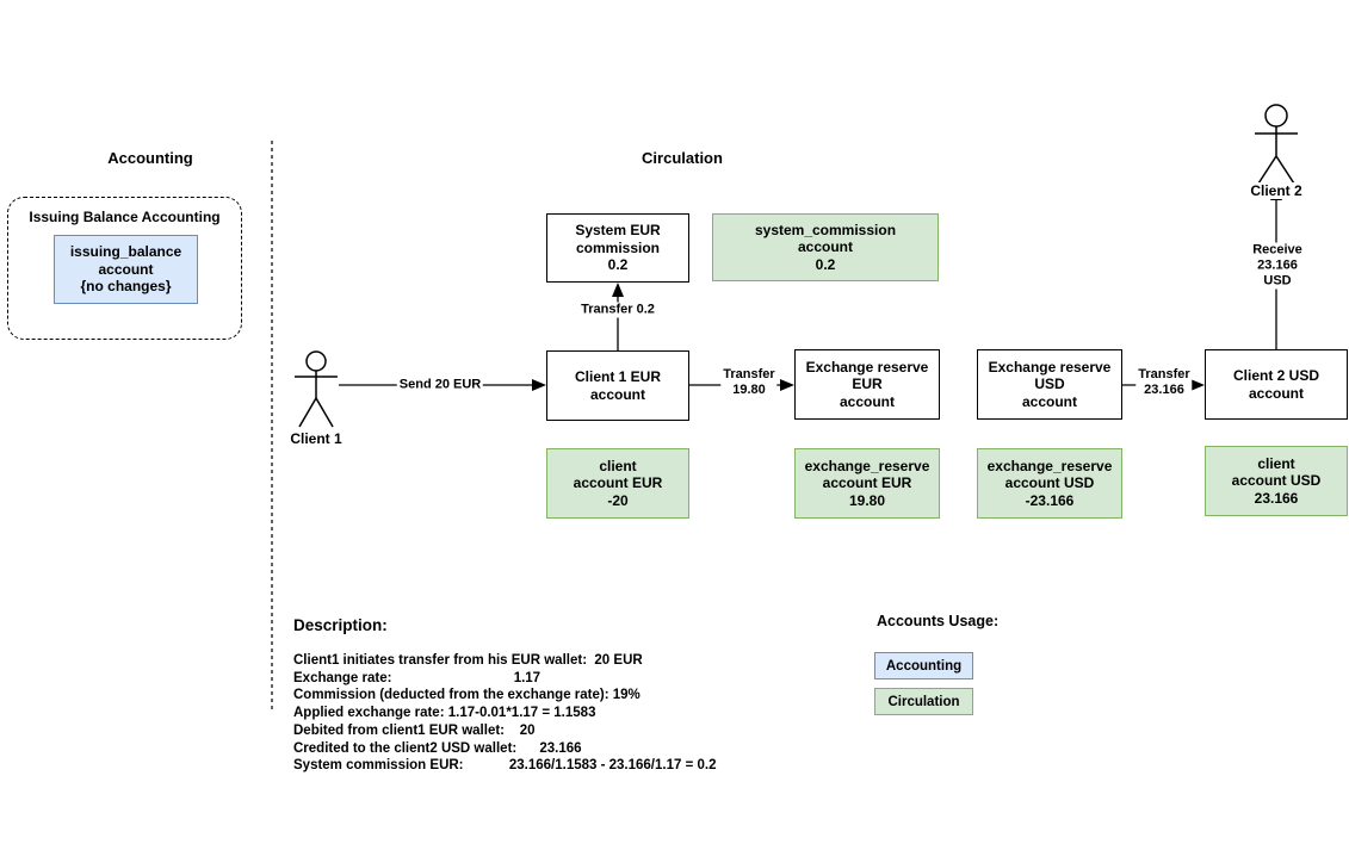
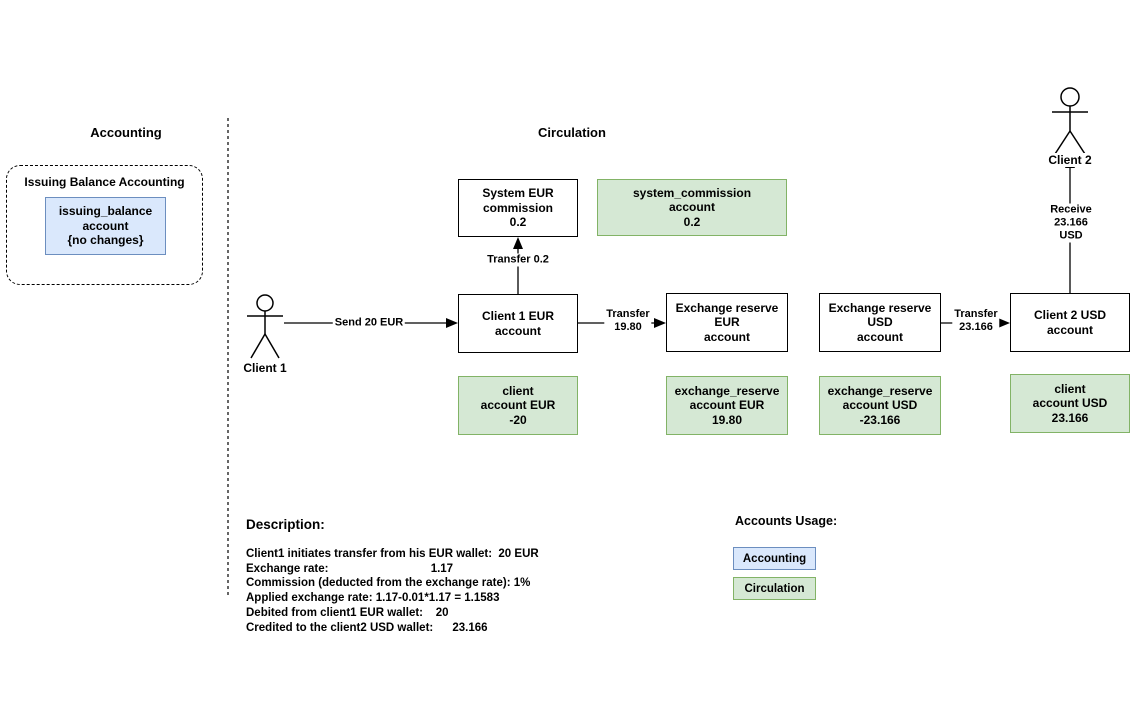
  Accounting
  Circulation
  Issuing Balance Accounting
  issuing_balance
  account
  {no changes}
  System EUR
  commission
  0.2
  Client 1 EUR
  account
  Exchange reserve
  EUR
  account
  Exchange reserve
  USD
  account
  Client 2 USD
  account
  system_commission
  account
  0.2
  client
  account EUR
  -20
  exchange_reserve
  account EUR
  19.80
  exchange_reserve
  account USD
  -23.166
  client
  account USD
  23.166
  Send 20 EUR
  Transfer 0.2
  Transfer
  19.80
  Transfer
  23.166
  Receive 23.166 USD
  Client 1
  Client 2
  Description:
  Client1 initiates transfer from his EUR wallet: 20 EUR
  Exchange rate: 1.17
- Commission (deducted from the exchange rate): 19%
+ Commission (deducted from the exchange rate): 1%
  Applied exchange rate: 1.17-0.01*1.17 = 1.1583
  Debited from client1 EUR wallet: 20
  Credited to the client2 USD wallet: 23.166
- System commission EUR: 23.166/1.1583 - 23.166/1.17 = 0.2
  Accounts Usage:
  Accounting
  Circulation
